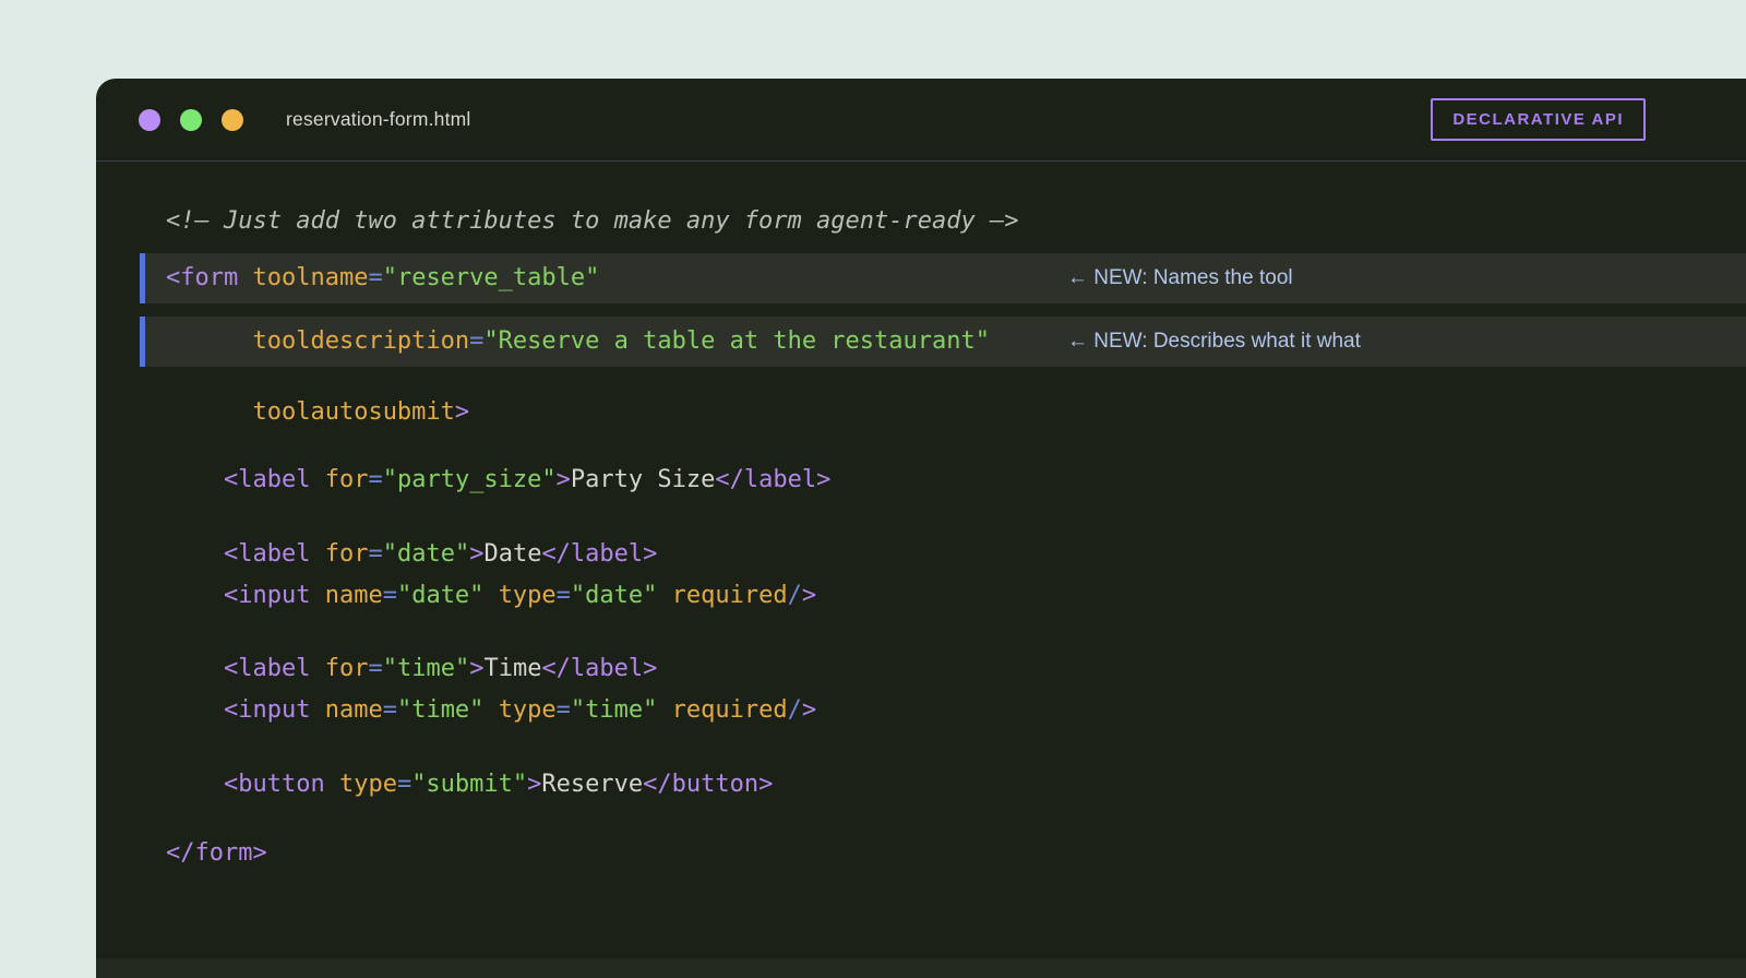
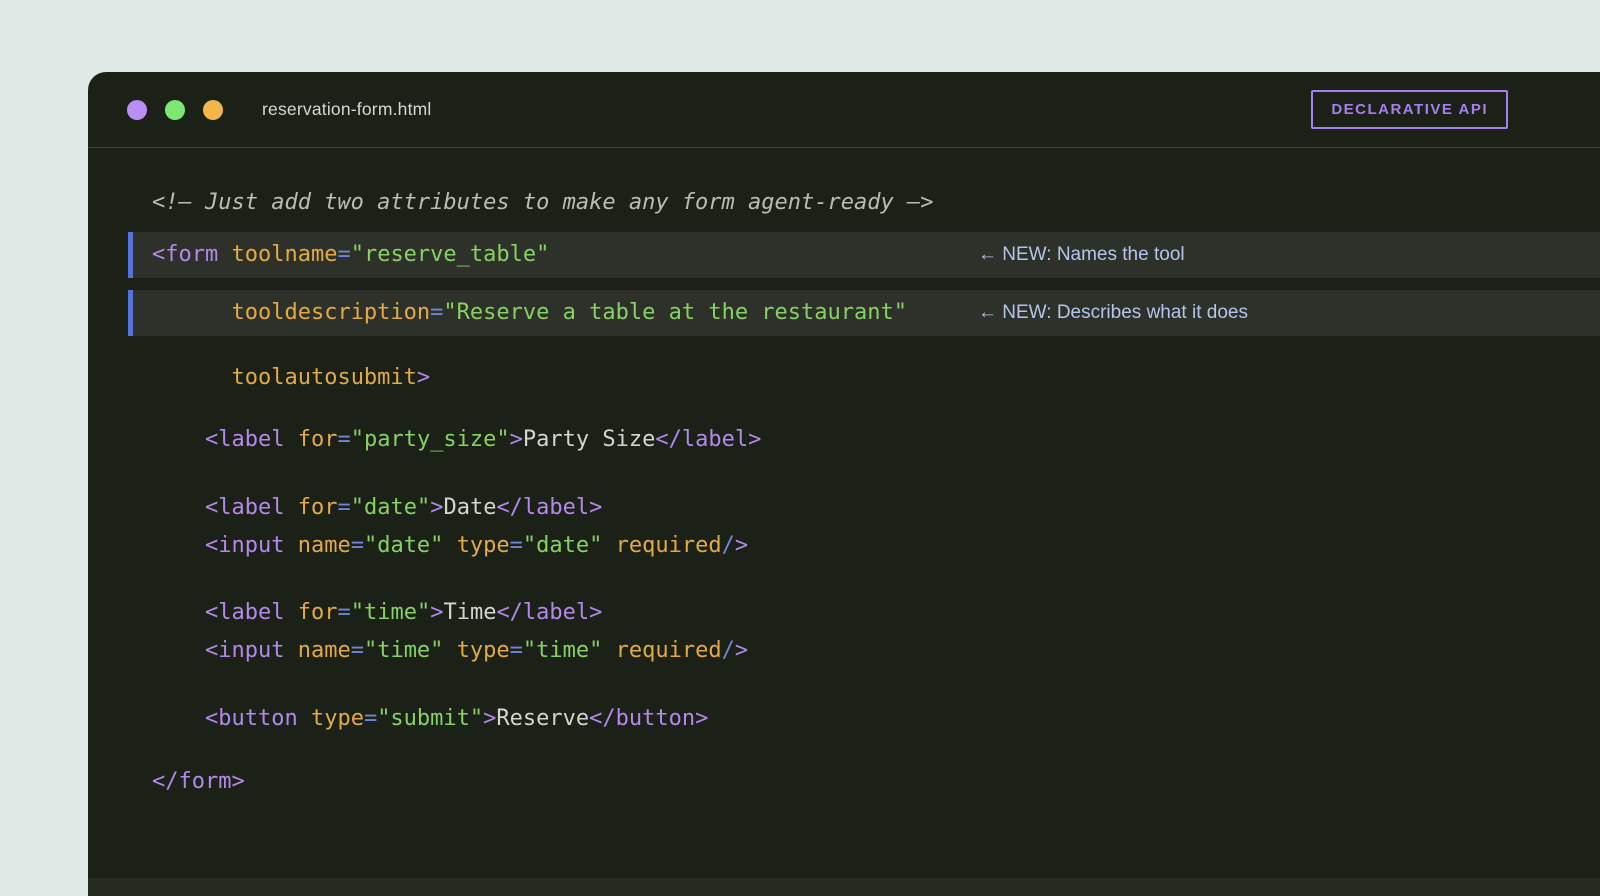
  reservation-form.html
  DECLARATIVE API
  <!— Just add two attributes to make any form agent-ready —>
  <form toolname="reserve_table"
  ← NEW: Names the tool
  tooldescription="Reserve a table at the restaurant"
- ← NEW: Describes what it what
+ ← NEW: Describes what it does
  toolautosubmit>
  <label for="party_size">Party Size</label>
  <label for="date">Date</label>
  <input name="date" type="date" required/>
  <label for="time">Time</label>
  <input name="time" type="time" required/>
  <button type="submit">Reserve</button>
  </form>
